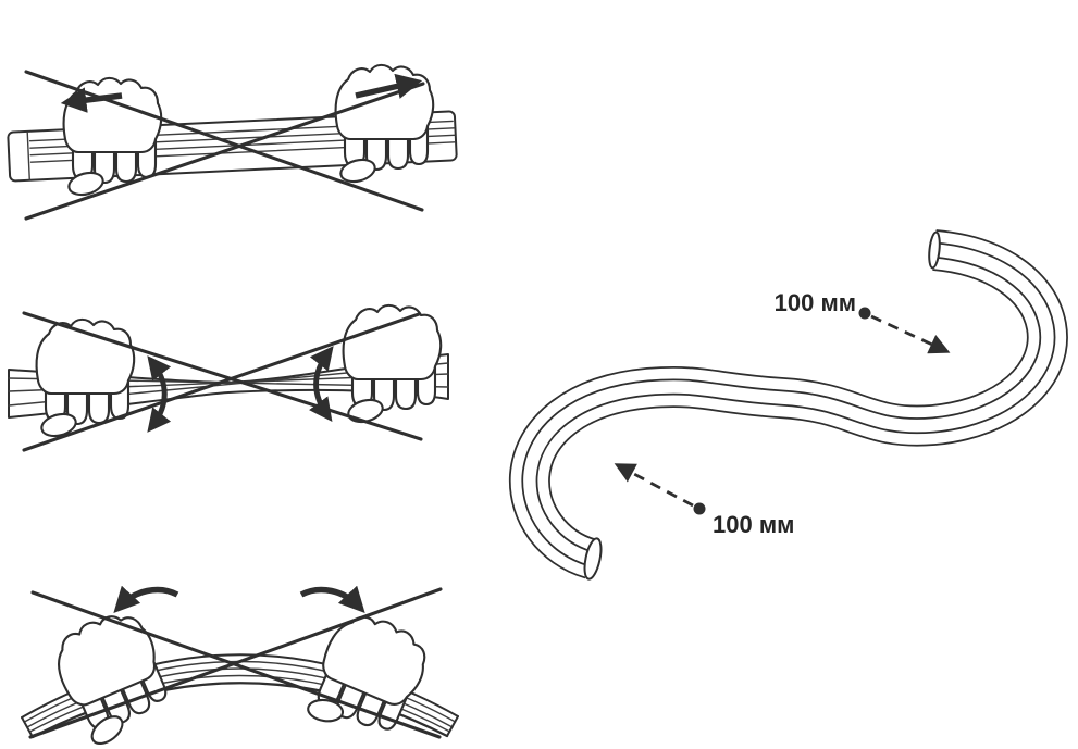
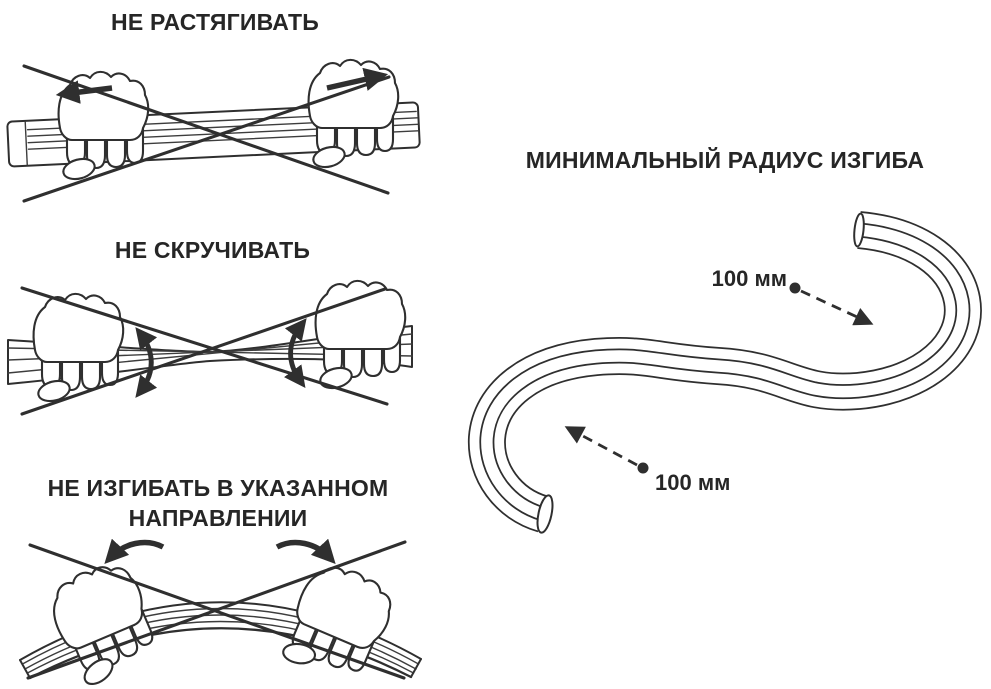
+ НЕ РАСТЯГИВАТЬ
+ НЕ СКРУЧИВАТЬ
+ НЕ ИЗГИБАТЬ В УКАЗАННОМ НАПРАВЛЕНИИ
+ МИНИМАЛЬНЫЙ РАДИУС ИЗГИБА
  100 мм
  100 мм
